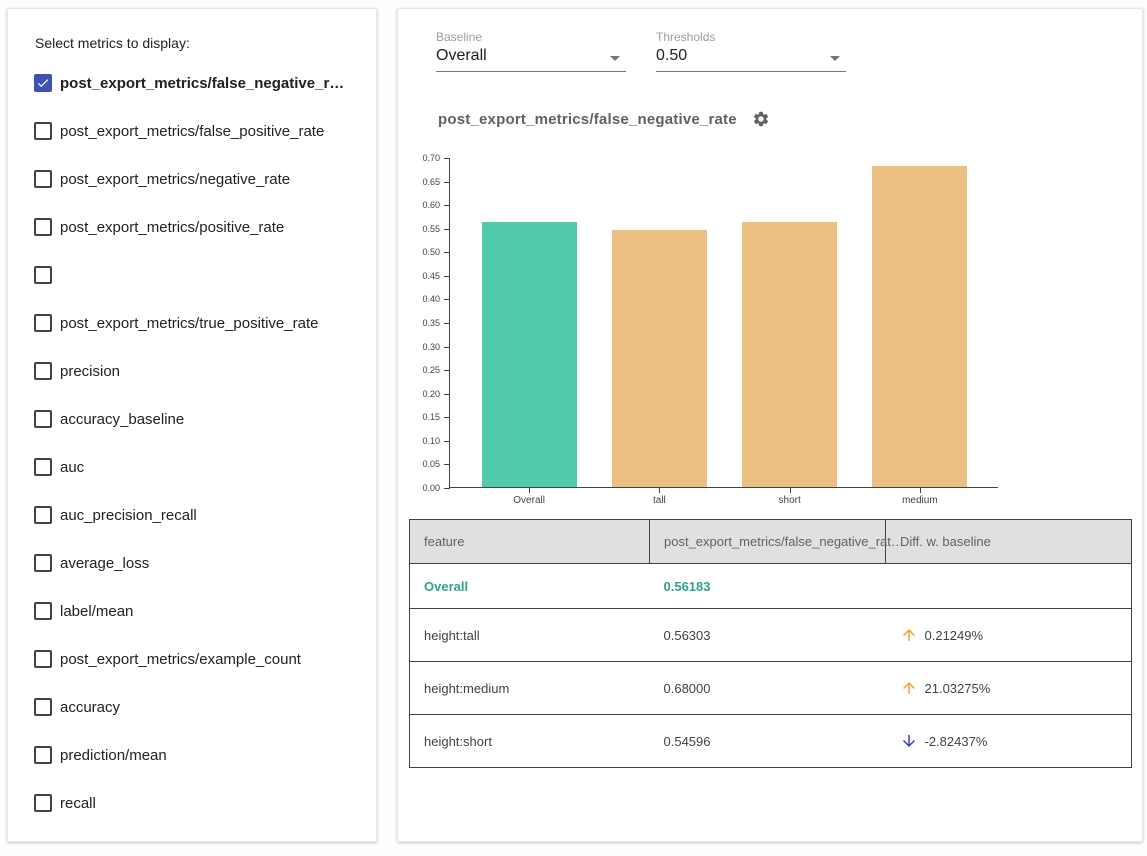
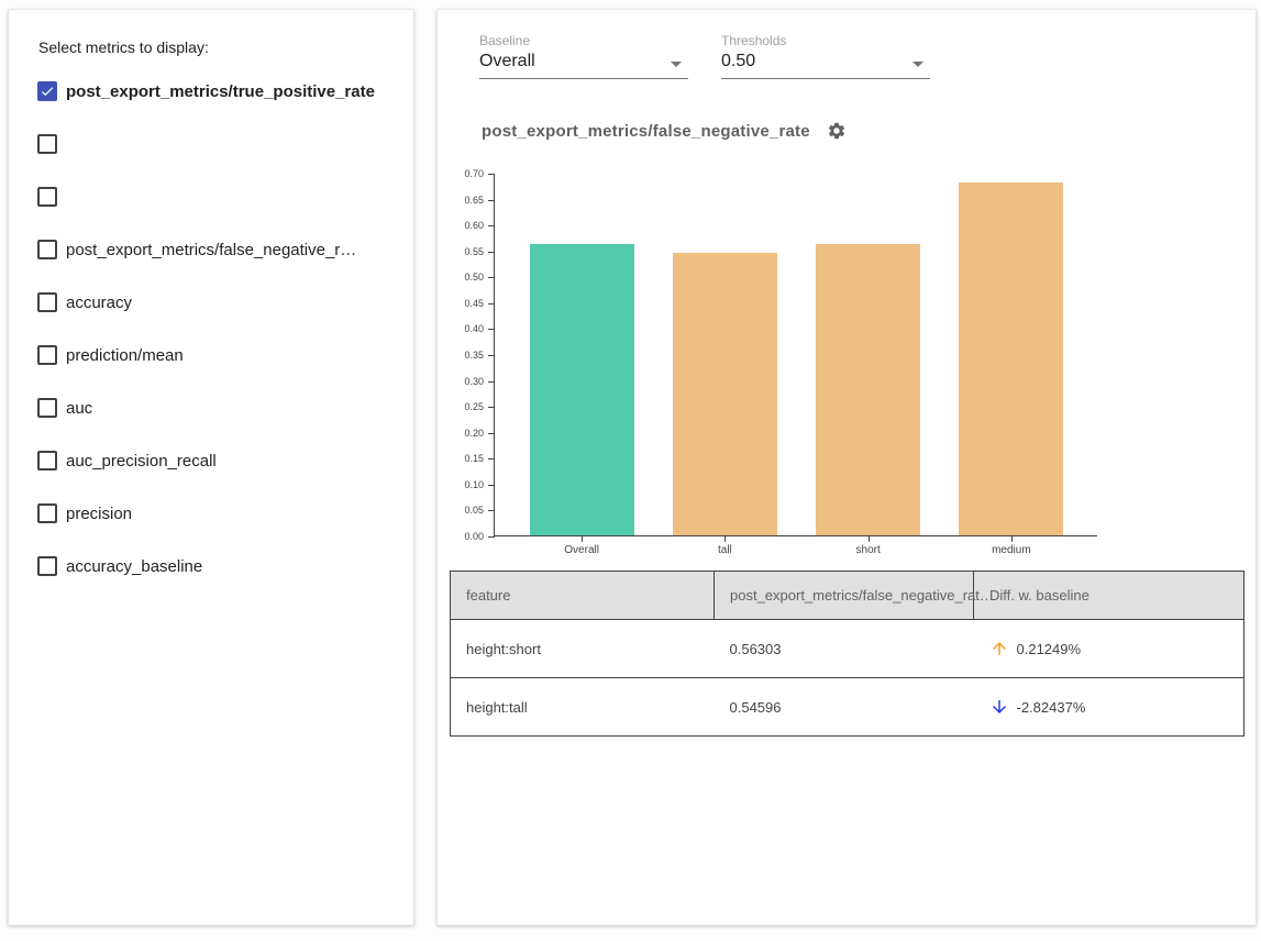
  Select metrics to display:
- post_export_metrics/false_negative_r…
+ post_export_metrics/true_positive_rate
- post_export_metrics/false_positive_rate
- post_export_metrics/negative_rate
- post_export_metrics/positive_rate
- post_export_metrics/true_positive_rate
+ post_export_metrics/false_negative_r…
- precision
+ accuracy
- accuracy_baseline
+ prediction/mean
  auc
  auc_precision_recall
- average_loss
- label/mean
- post_export_metrics/example_count
- accuracy
+ precision
- prediction/mean
+ accuracy_baseline
- recall
  Baseline
  Overall
  Thresholds
  0.50
  post_export_metrics/false_negative_rate
  0.00
  0.05
  0.10
  0.15
  0.20
  0.25
  0.30
  0.35
  0.40
  0.45
  0.50
  0.55
  0.60
  0.65
  0.70
  Overall
  tall
  short
  medium
  feature	post_export_metrics/false_negative_rat…	Diff. w. baseline
- Overall	0.56183
- height:tall	0.56303	0.21249%
+ height:short	0.56303	0.21249%
- height:medium	0.68000	21.03275%
- height:short	0.54596	-2.82437%
+ height:tall	0.54596	-2.82437%
